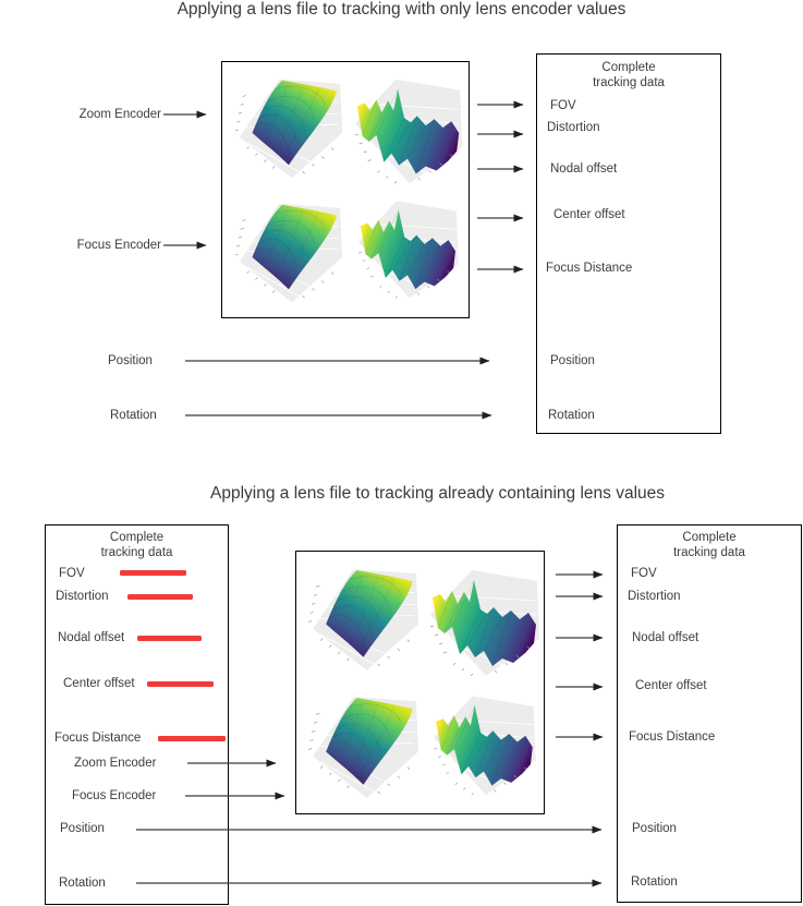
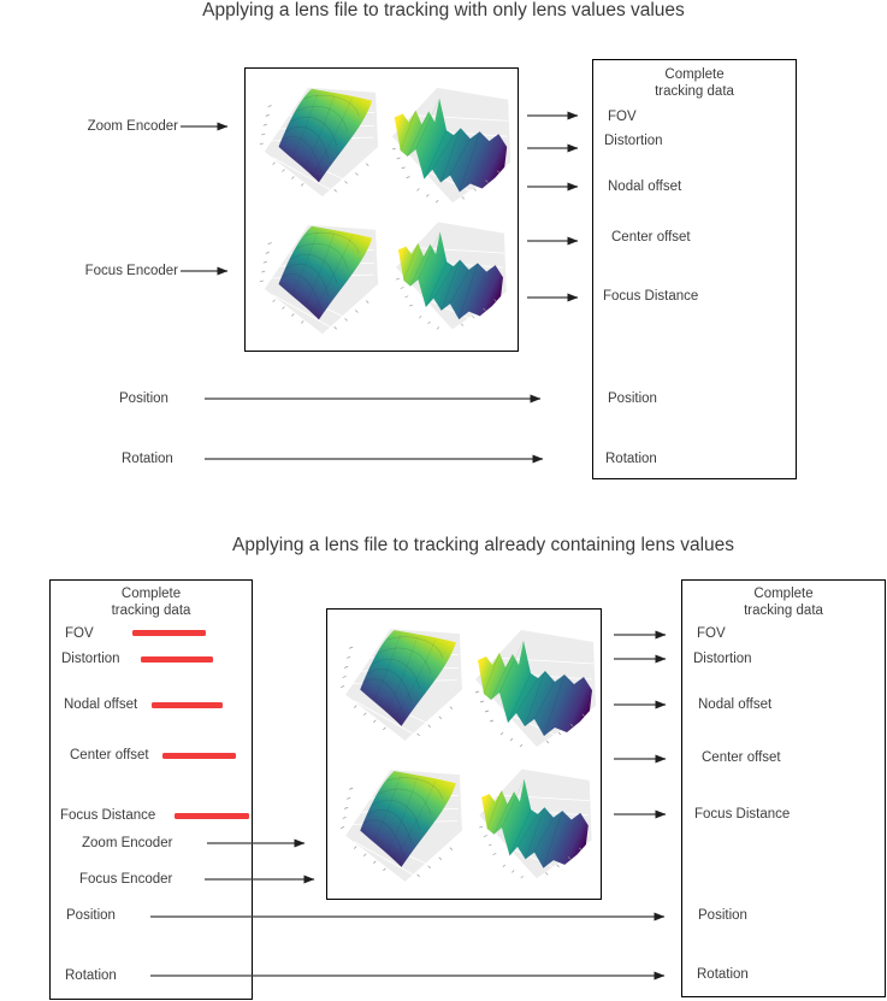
- Applying a lens file to tracking with only lens encoder values
+ Applying a lens file to tracking with only lens values values
  Complete
  tracking data
  FOV
  Distortion
  Nodal offset
  Center offset
  Focus Distance
  Position
  Rotation
  Zoom Encoder
  Focus Encoder
  Position
  Rotation
  Applying a lens file to tracking already containing lens valu
  Complete
  tracking data
  FOV
  Distortion
  Nodal offset
  Center offset
  Focus Distance
  Zoom Encoder
  Focus Encoder
  Position
  Rotation
  Complete
  tracking data
  FOV
  Distortion
  Nodal offset
  Center offset
  Focus Distance
  Position
  Rotation
